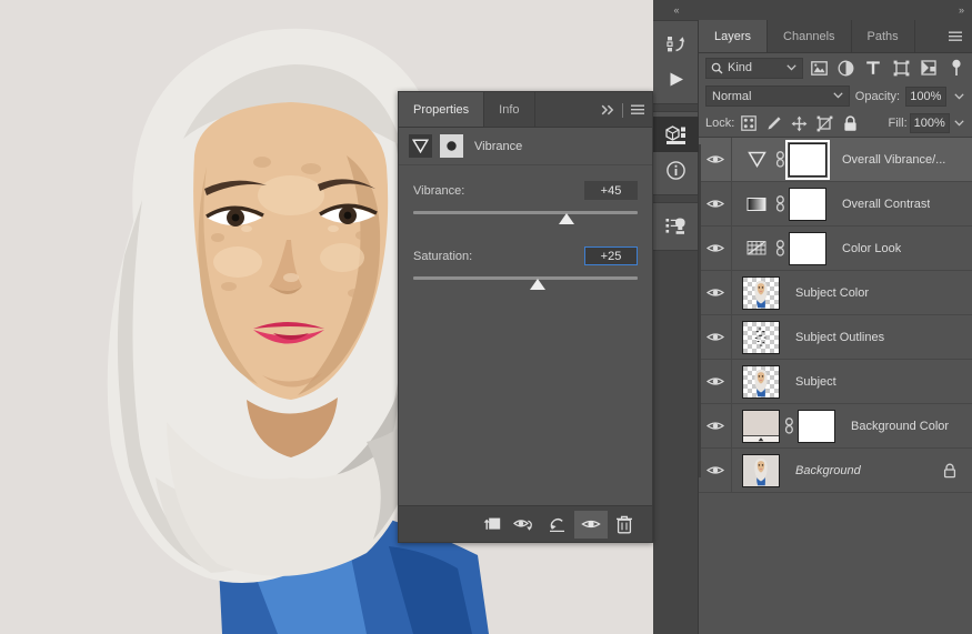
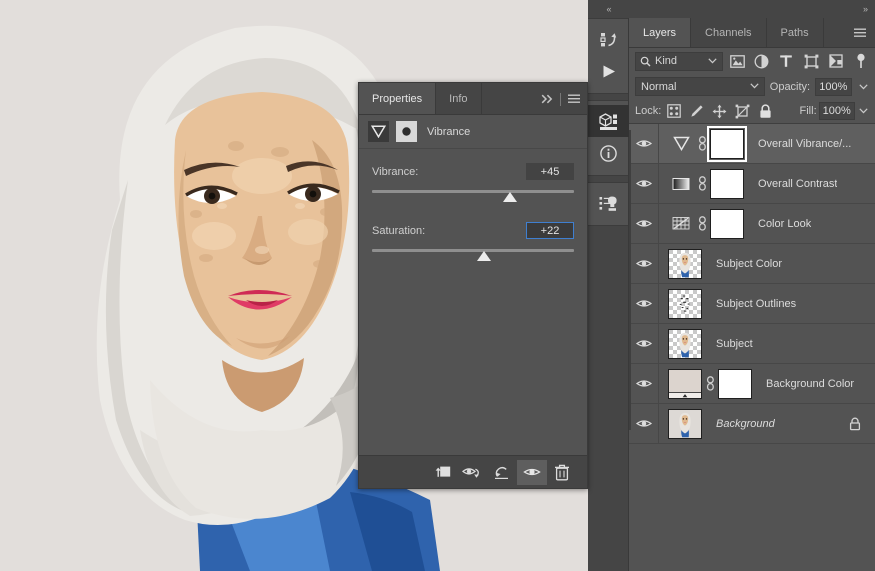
  «
  »
  Layers
  Channels
  Paths
  Kind
  Normal
  Opacity:
  100%
  Lock:
  Fill:
  100%
  Overall Vibrance/...
  Overall Contrast
  Color Look
  Subject Color
  Subject Outlines
  Subject
  Background Color
  Background
  Properties
  Info
  Vibrance
  Vibrance:
  +45
  Saturation:
- +25
+ +22
